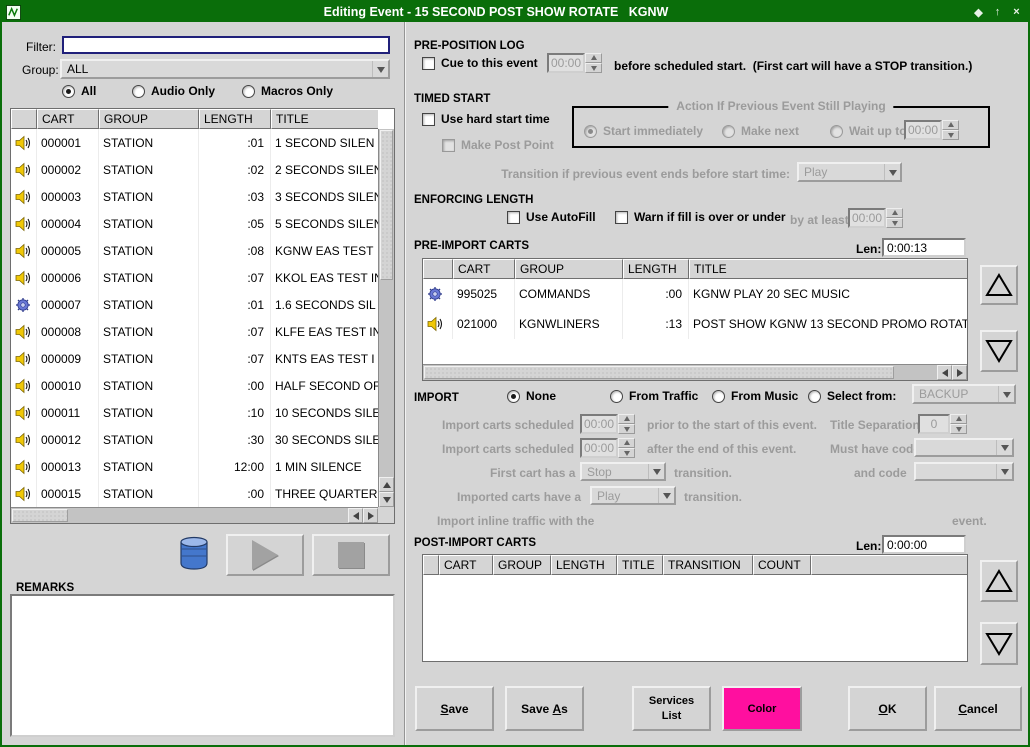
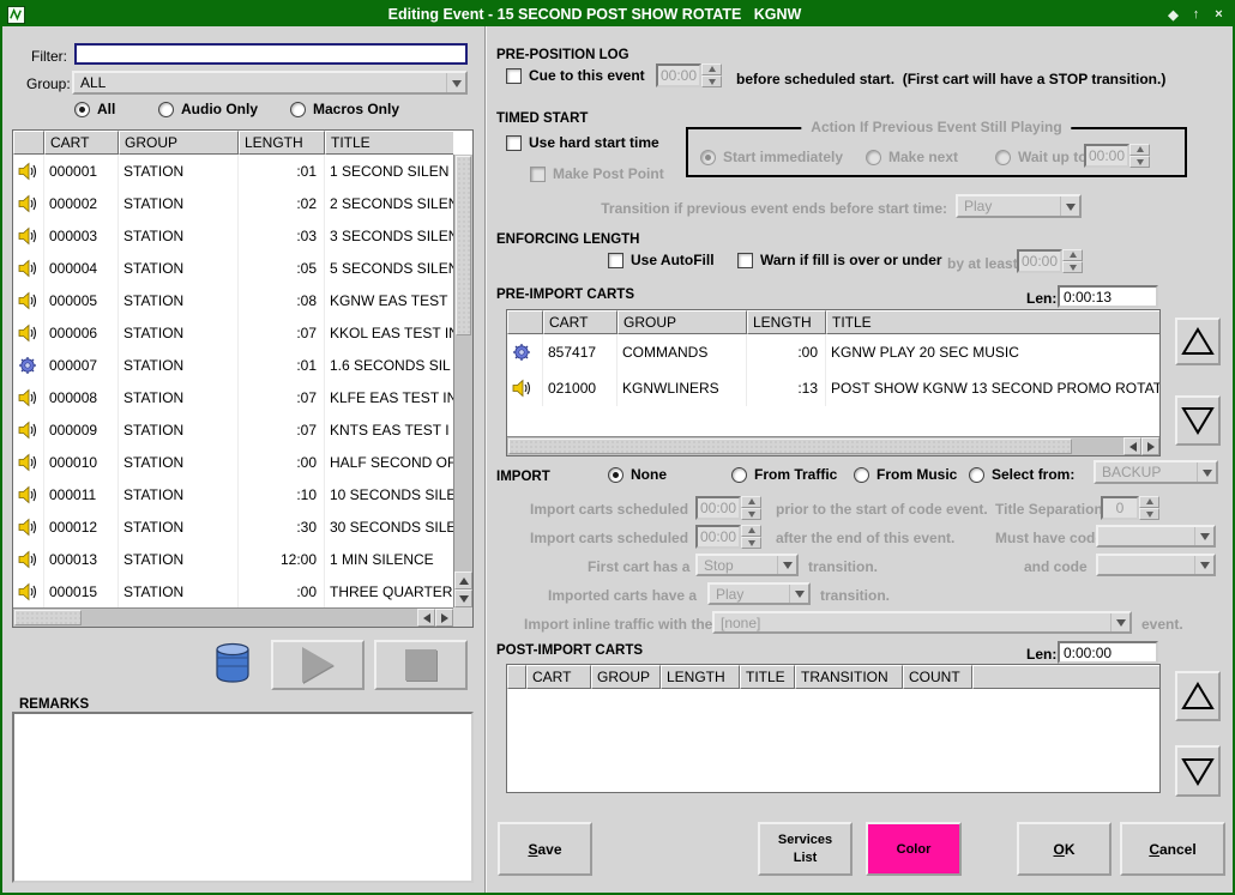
  Editing Event - 15 SECOND POST SHOW ROTATE KGNW
  ◆
  ↑
  ×
  Filter:
  Group:
  ALL
  All
  Audio Only
  Macros Only
  CART
  GROUP
  LENGTH
  TITLE
  000001
  STATION
  :01
  1 SECOND SILEN
  000002
  STATION
  :02
  2 SECONDS SILE
  000003
  STATION
  :03
  3 SECONDS SILE
  000004
  STATION
  :05
  5 SECONDS SILE
  000005
  STATION
  :08
  KGNW EAS TEST
  000006
  STATION
  :07
  KKOL EAS TEST I
  000007
  STATION
  :01
  1.6 SECONDS SIL
  000008
  STATION
  :07
  KLFE EAS TEST IN
  000009
  STATION
  :07
  KNTS EAS TEST I
  000010
  STATION
  :00
  HALF SECOND OF
  000011
  STATION
  :10
  10 SECONDS SILE
  000012
  STATION
  :30
  30 SECONDS SILE
  000013
  STATION
  12:00
  1 MIN SILENCE
  000015
  STATION
  :00
  THREE QUARTER
  REMARKS
  PRE-POSITION LOG
  Cue to this event
  00:00
  before scheduled start. (First cart will have a STOP transition.)
  TIMED START
  Use hard start time
  Action If Previous Event Still Playing
  Start immediately
  Make next
  Wait up to
  00:00
  Make Post Point
  Transition if previous event ends before start time:
  Play
  ENFORCING LENGTH
  Use AutoFill
  Warn if fill is over or under
  by at least
  00:00
  PRE-IMPORT CARTS
  Len:
  0:00:13
  CART
  GROUP
  LENGTH
  TITLE
- 995025
+ 857417
  COMMANDS
  :00
  KGNW PLAY 20 SEC MUSIC
  021000
  KGNWLINERS
  :13
  POST SHOW KGNW 13 SECOND PROMO ROTAT
  IMPORT
  None
  From Traffic
  From Music
  Select from:
  BACKUP
  Import carts scheduled
  00:00
- prior to the start of this event.
+ prior to the start of code event.
  Title Separation
  0
  Import carts scheduled
  00:00
  after the end of this event.
  Must have cod
  First cart has a
  Stop
  transition.
  and code
  Imported carts have a
  Play
  transition.
  Import inline traffic with the
+ [none]
  event.
  POST-IMPORT CARTS
  Len:
  0:00:00
  CART
  GROUP
  LENGTH
  TITLE
  TRANSITION
  COUNT
  S
  ave
- Save
- A
- s
  Services
  List
  Color
  O
  K
  C
  ancel
